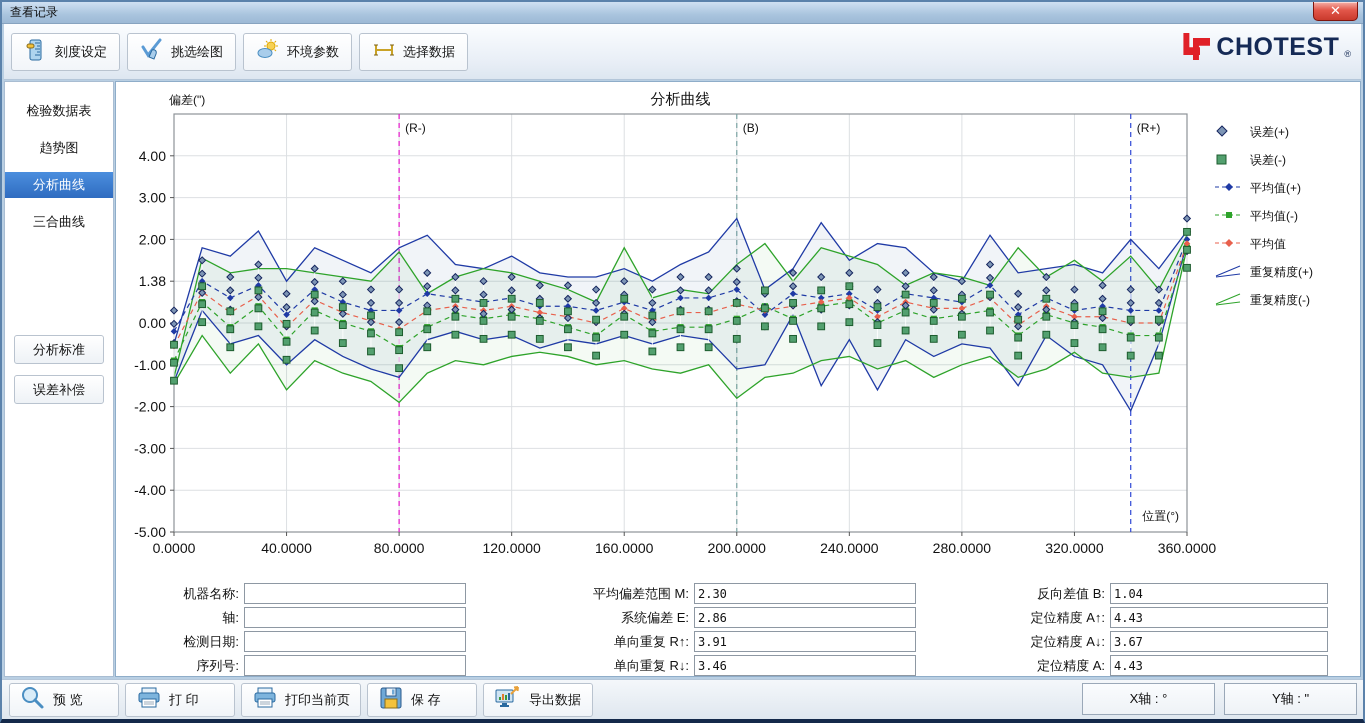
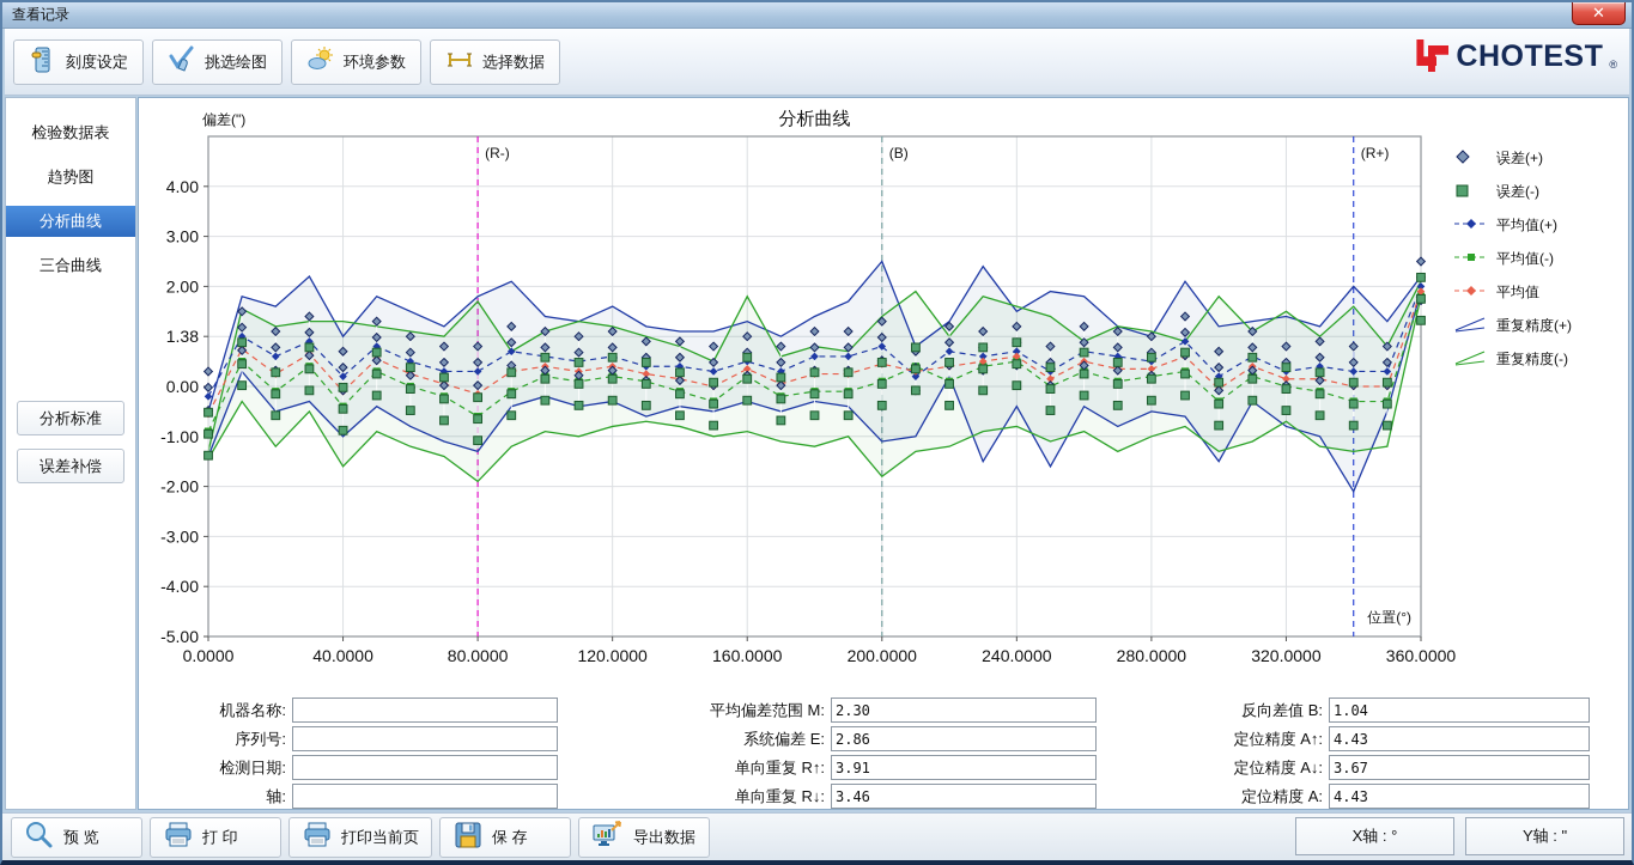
  查看记录
  ✕
  刻度设定
  挑选绘图
  环境参数
  选择数据
  CHOTEST
  ®
  检验数据表
  趋势图
  分析曲线
  三合曲线
  分析标准
  误差补偿
  4.00
  3.00
  2.00
  1.38
  0.00
  -1.00
  -2.00
  -3.00
  -4.00
  -5.00
  0.0000
  40.0000
  80.0000
  120.0000
  160.0000
  200.0000
  240.0000
  280.0000
  320.0000
  360.0000
  分析曲线
  偏差(")
  位置(°)
  (R-)
  (B)
  (R+)
  误差(+)
  误差(-)
  平均值(+)
  平均值(-)
  平均值
  重复精度(+)
  重复精度(-)
  机器名称:
- 轴:
+ 序列号:
  检测日期:
- 序列号:
+ 轴:
  平均偏差范围 M:
  2.30
  系统偏差 E:
  2.86
  单向重复 R↑:
  3.91
  单向重复 R↓:
  3.46
  反向差值 B:
  1.04
  定位精度 A↑:
  4.43
  定位精度 A↓:
  3.67
  定位精度 A:
  4.43
  预 览
  打 印
  打印当前页
  保 存
  导出数据
  X轴 : °
  Y轴 : "
